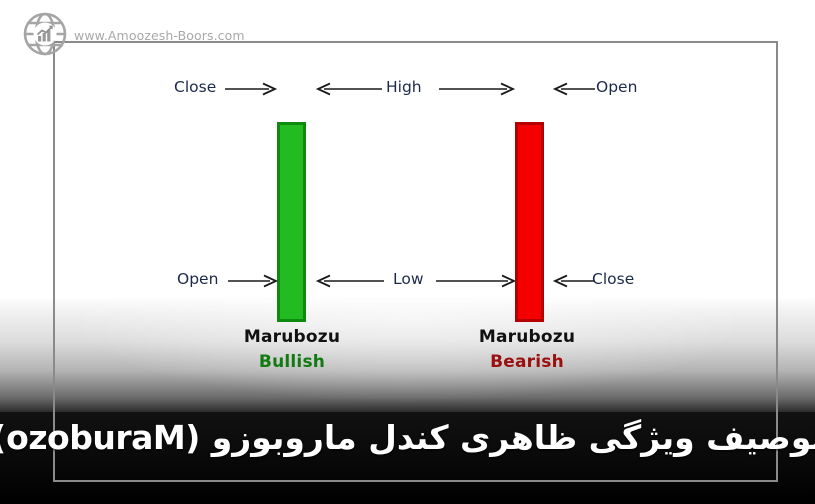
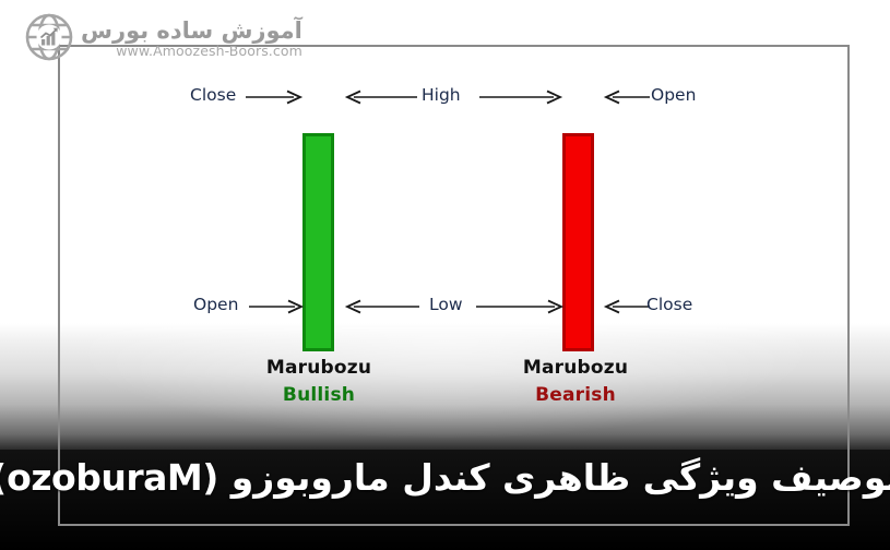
+ آموزش ساده بورس
  www.Amoozesh-Boors.com
  Close
  High
  Open
  Open
  Low
  Close
  Marubozu
  Bullish
  Marubozu
  Bearish
  وصیف ویژگی ظاهری کندل ماروبوزو (Marubozo
